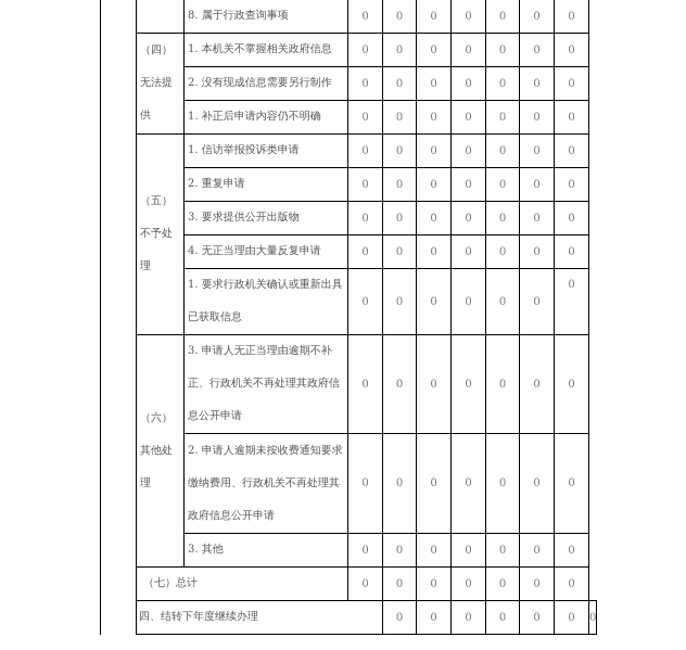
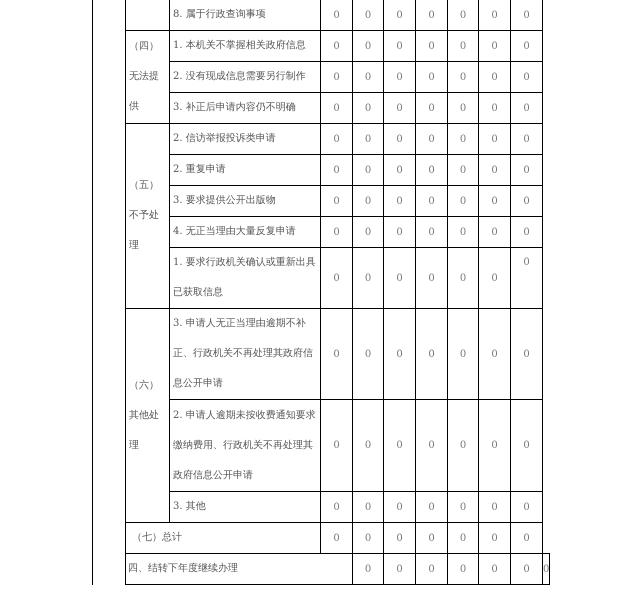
  		8. 属于行政查询事项	0	0	0	0	0	0	0
  （四） 无法提 供	1. 本机关不掌握相关政府信息	0	0	0	0	0	0	0
  2. 没有现成信息需要另行制作	0	0	0	0	0	0	0
- 1. 补正后申请内容仍不明确	0	0	0	0	0	0	0
+ 3. 补正后申请内容仍不明确	0	0	0	0	0	0	0
- （五） 不予处 理	1. 信访举报投诉类申请	0	0	0	0	0	0	0
+ （五） 不予处 理	2. 信访举报投诉类申请	0	0	0	0	0	0	0
  2. 重复申请	0	0	0	0	0	0	0
  3. 要求提供公开出版物	0	0	0	0	0	0	0
  4. 无正当理由大量反复申请	0	0	0	0	0	0	0
  1. 要求行政机关确认或重新出具已获取信息	0	0	0	0	0	0	0
  （六） 其他处 理	3. 申请人无正当理由逾期不补正、行政机关不再处理其政府信息公开申请	0	0	0	0	0	0	0
  2. 申请人逾期未按收费通知要求缴纳费用、行政机关不再处理其政府信息公开申请	0	0	0	0	0	0	0
  3. 其他	0	0	0	0	0	0	0
  （七）总计	0	0	0	0	0	0	0
  四、结转下年度继续办理	0	0	0	0	0	0	0
